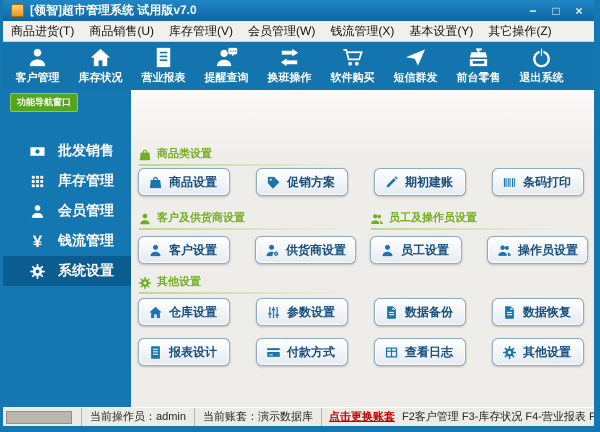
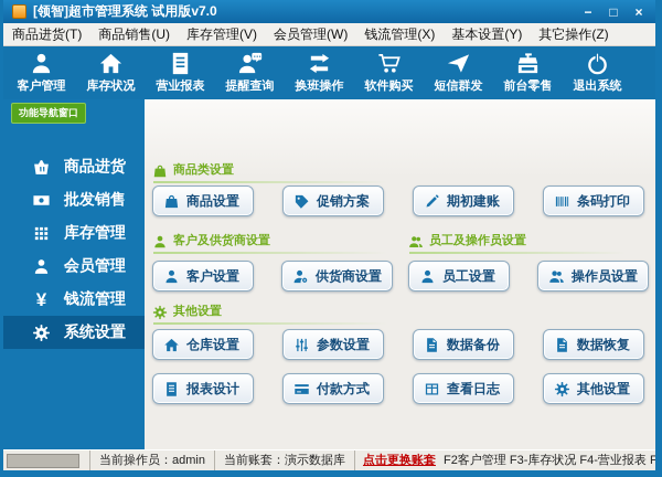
  [领智]超市管理系统 试用版v7.0
  −
  □
  ×
  商品进货(T)
  商品销售(U)
  库存管理(V)
  会员管理(W)
  钱流管理(X)
  基本设置(Y)
  其它操作(Z)
  客户管理
  库存状况
  营业报表
  提醒查询
  换班操作
  软件购买
  短信群发
  前台零售
  退出系统
  功能导航窗口
+ 商品进货
  批发销售
  库存管理
  会员管理
  ¥
  钱流管理
  系统设置
  商品类设置
  商品设置
  促销方案
  期初建账
  条码打印
  客户及供货商设置
  员工及操作员设置
  客户设置
  供货商设置
  员工设置
  操作员设置
  其他设置
  仓库设置
  参数设置
  数据备份
  数据恢复
  报表设计
  付款方式
  查看日志
  其他设置
  当前操作员：admin
  当前账套：演示数据库
  点击更换账套
